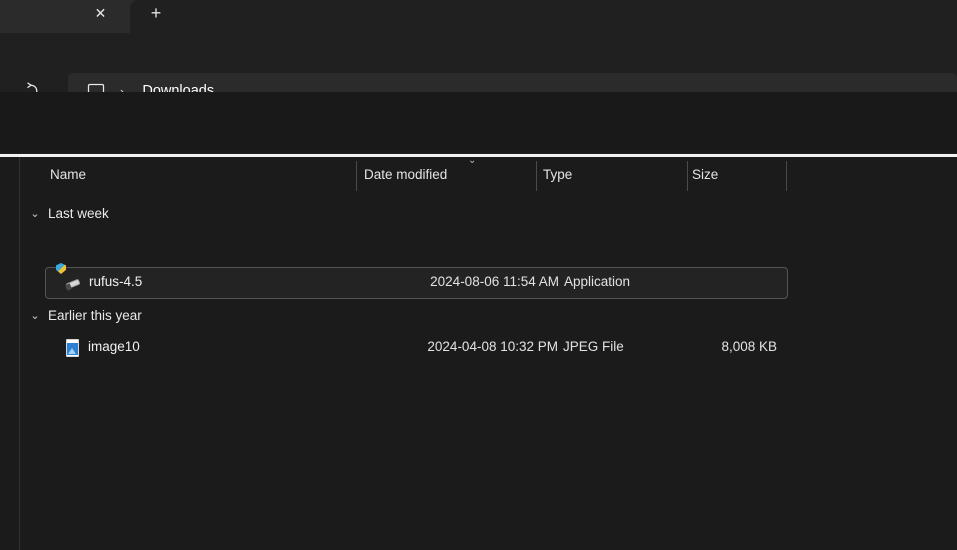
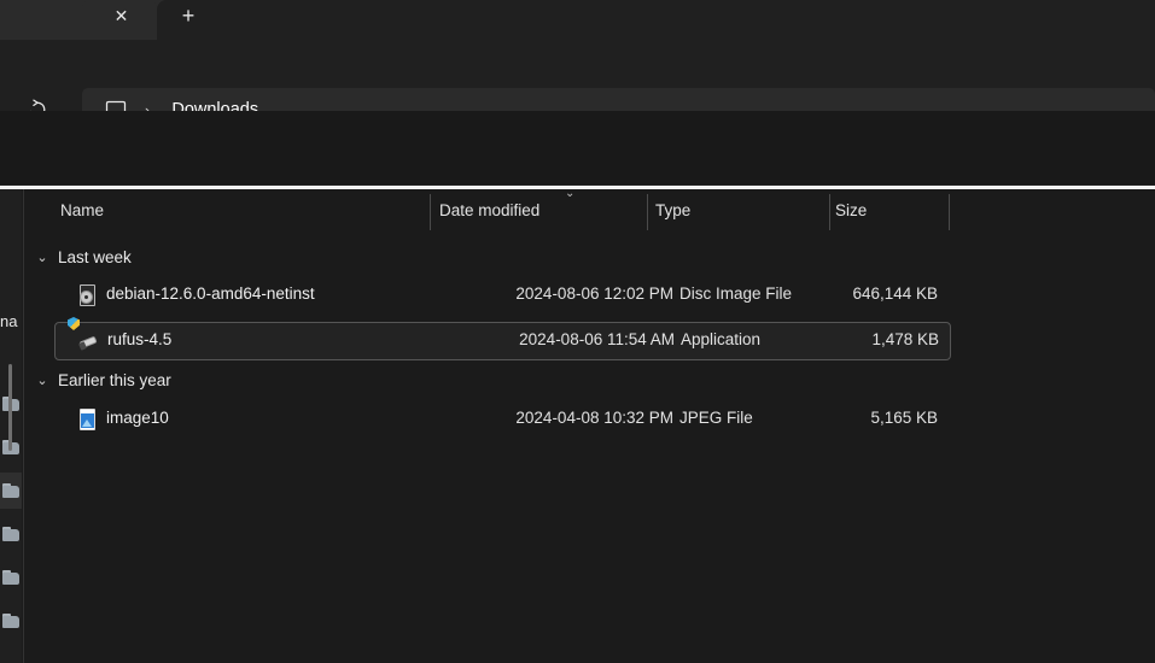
  ✕
  +
  ›
  Downloads
+ na
  Name
  ⌄
  Date modified
  Type
  Size
  ⌄
  Last week
+ debian-12.6.0-amd64-netinst
+ 2024-08-06 12:02 PM
+ Disc Image File
+ 646,144 KB
  rufus-4.5
  2024-08-06 11:54 AM
  Application
+ 1,478 KB
  ⌄
  Earlier this year
  image10
  2024-04-08 10:32 PM
  JPEG File
- 8,008 KB
+ 5,165 KB
